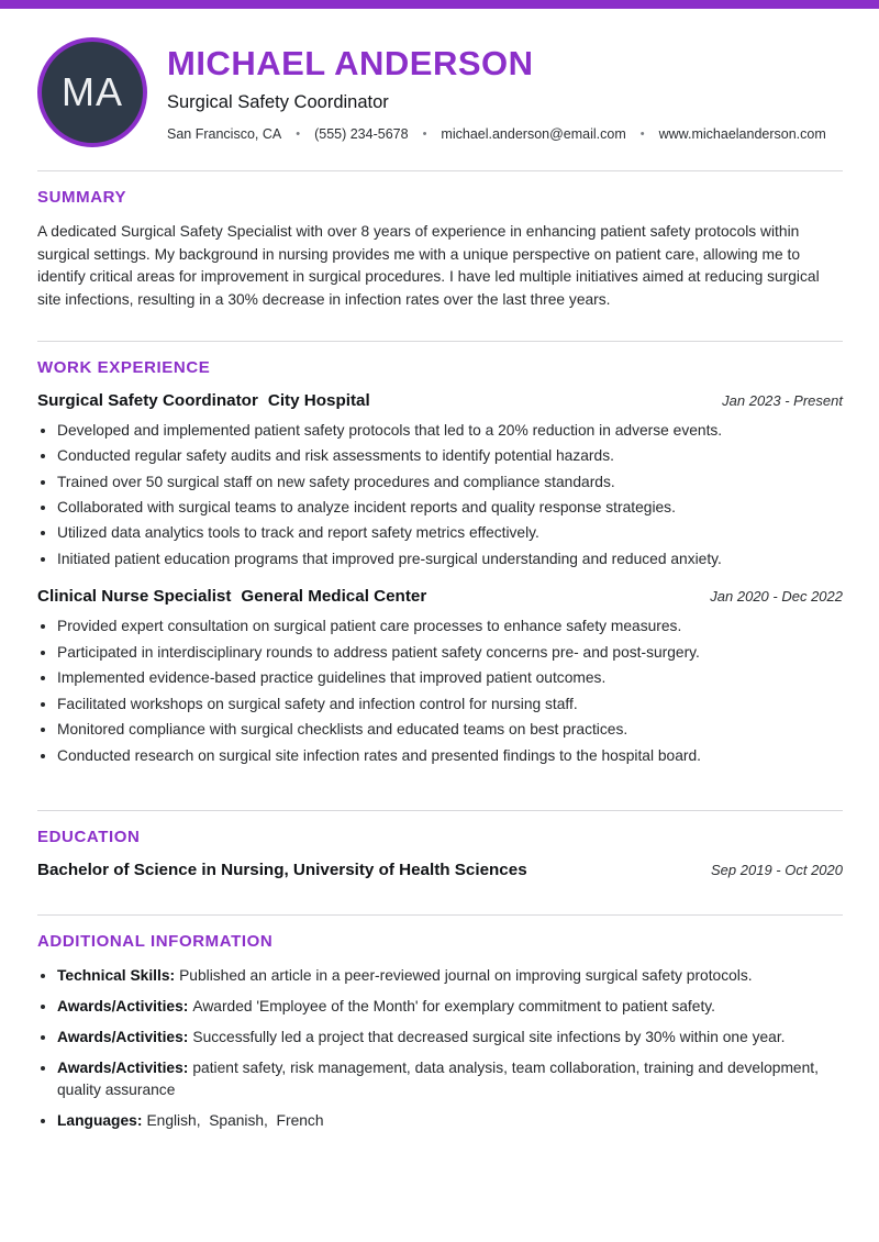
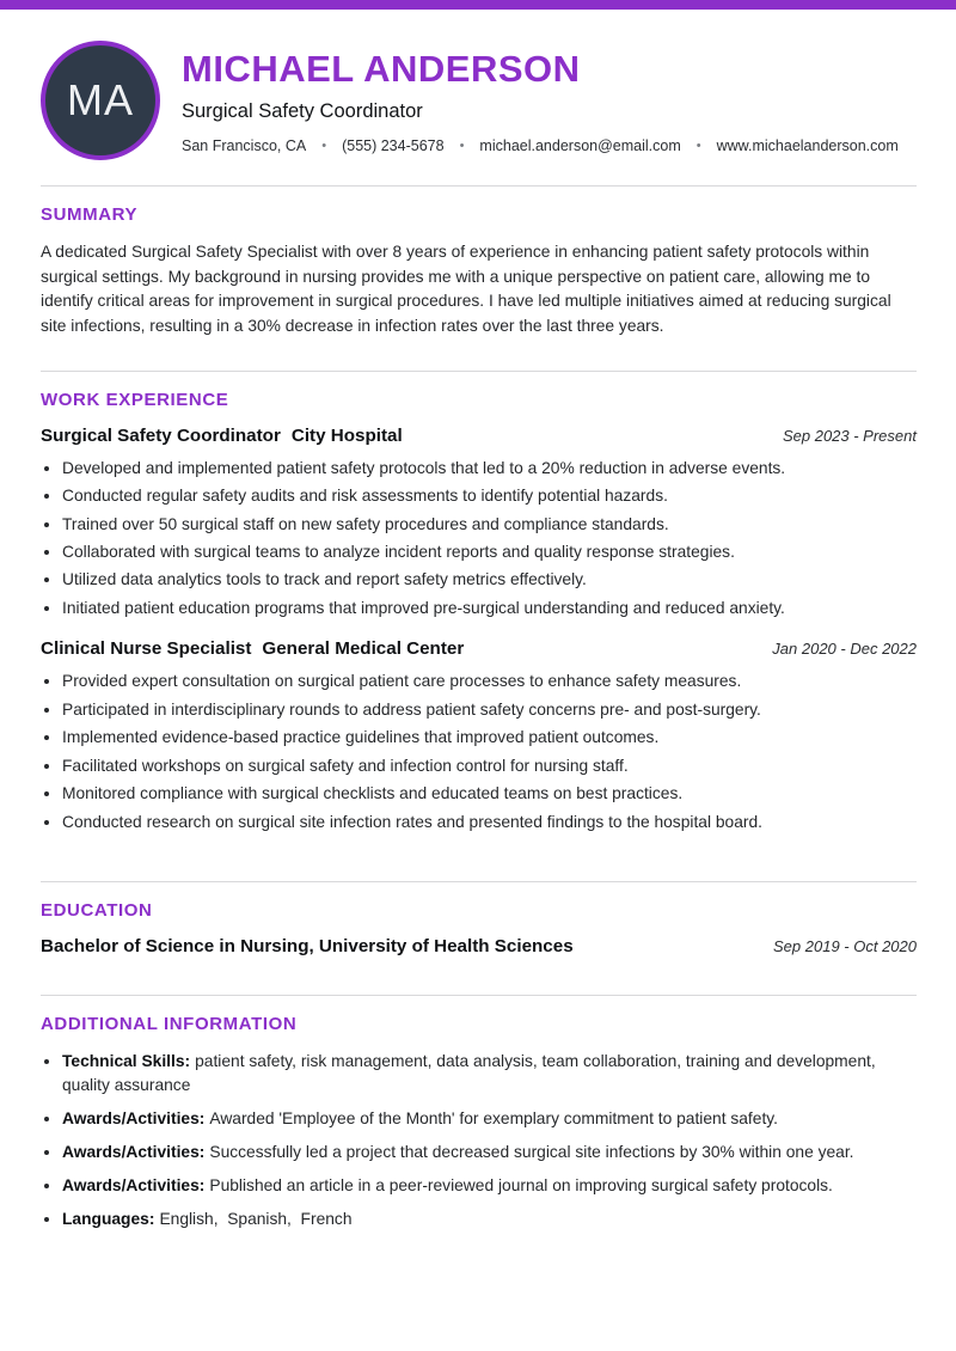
  MA
  MICHAEL ANDERSON
  Surgical Safety Coordinator
  San Francisco, CA
  •
  (555) 234-5678
  •
  michael.anderson@email.com
  •
  www.michaelanderson.com
  SUMMARY
  A dedicated Surgical Safety Specialist with over 8 years of experience in enhancing patient safety protocols within surgical settings. My background in nursing provides me with a unique perspective on patient care, allowing me to identify critical areas for improvement in surgical procedures. I have led multiple initiatives aimed at reducing surgical site infections, resulting in a 30% decrease in infection rates over the last three years.
  WORK EXPERIENCE
  Surgical Safety Coordinator City Hospital
- Jan 2023 - Present
+ Sep 2023 - Present
  Developed and implemented patient safety protocols that led to a 20% reduction in adverse events.
  Conducted regular safety audits and risk assessments to identify potential hazards.
  Trained over 50 surgical staff on new safety procedures and compliance standards.
  Collaborated with surgical teams to analyze incident reports and quality response strategies.
  Utilized data analytics tools to track and report safety metrics effectively.
  Initiated patient education programs that improved pre-surgical understanding and reduced anxiety.
  Clinical Nurse Specialist General Medical Center
  Jan 2020 - Dec 2022
  Provided expert consultation on surgical patient care processes to enhance safety measures.
  Participated in interdisciplinary rounds to address patient safety concerns pre- and post-surgery.
  Implemented evidence-based practice guidelines that improved patient outcomes.
  Facilitated workshops on surgical safety and infection control for nursing staff.
  Monitored compliance with surgical checklists and educated teams on best practices.
  Conducted research on surgical site infection rates and presented findings to the hospital board.
  EDUCATION
  Bachelor of Science in Nursing, University of Health Sciences
  Sep 2019 - Oct 2020
  ADDITIONAL INFORMATION
- Technical Skills: Published an article in a peer-reviewed journal on improving surgical safety protocols.
+ Technical Skills: patient safety, risk management, data analysis, team collaboration, training and development, quality assurance
  Awards/Activities: Awarded 'Employee of the Month' for exemplary commitment to patient safety.
  Awards/Activities: Successfully led a project that decreased surgical site infections by 30% within one year.
- Awards/Activities: patient safety, risk management, data analysis, team collaboration, training and development, quality assurance
+ Awards/Activities: Published an article in a peer-reviewed journal on improving surgical safety protocols.
  Languages: English, Spanish, French
